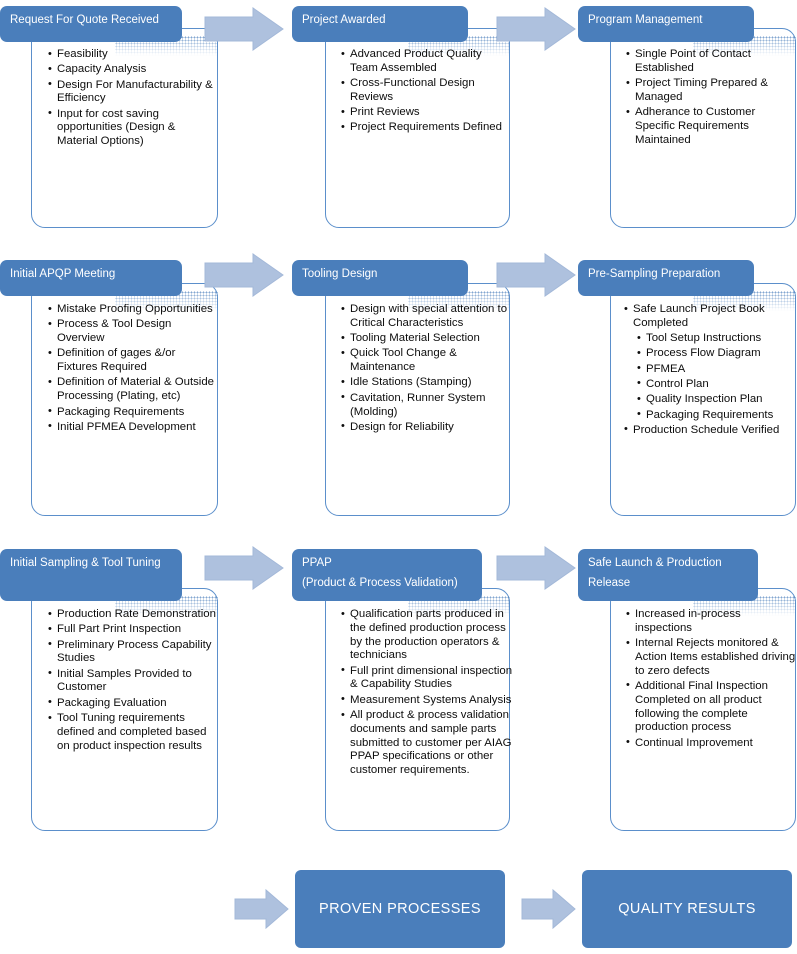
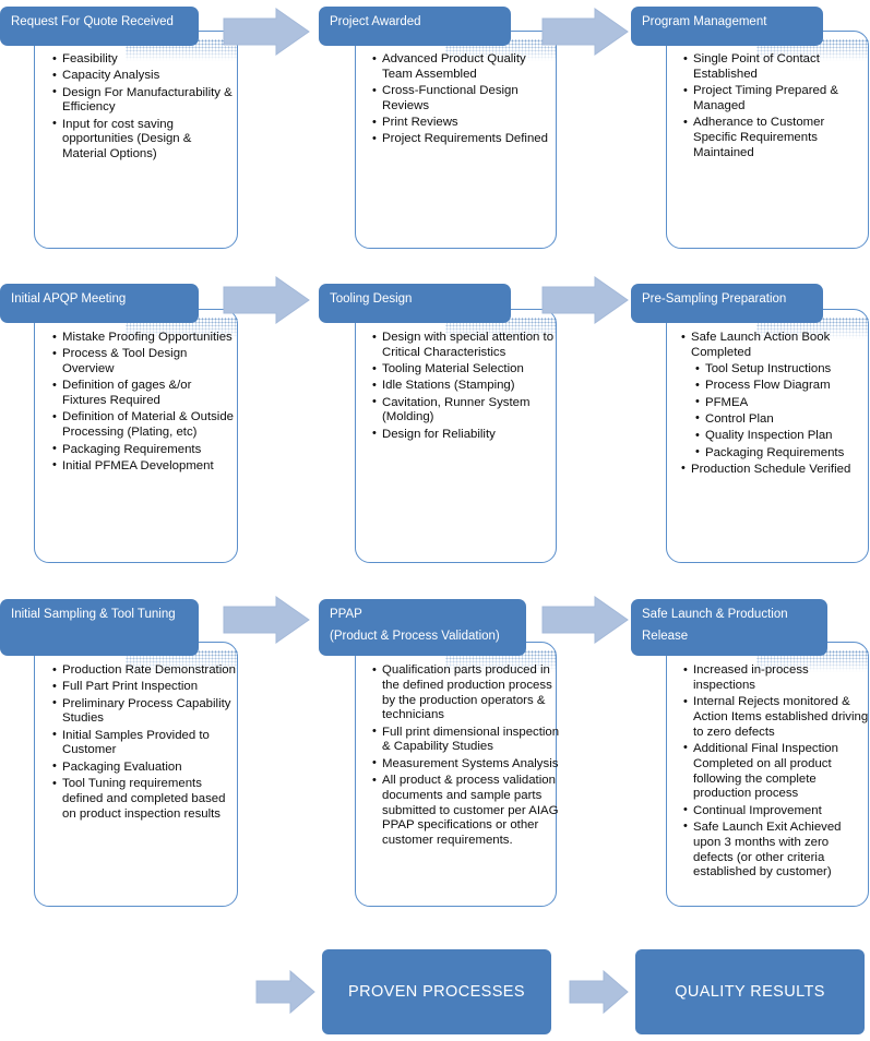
  Request For Quote Received
  Feasibility
  Capacity Analysis
  Design For Manufacturability & Efficiency
  Input for cost saving opportunities (Design & Material Options)
  Project Awarded
  Advanced Product Quality Team Assembled
  Cross-Functional Design Reviews
  Print Reviews
  Project Requirements Defined
  Program Management
  Single Point of Contact Established
  Project Timing Prepared & Managed
  Adherance to Customer Specific Requirements Maintained
  Initial APQP Meeting
  Mistake Proofing Opportunities
  Process & Tool Design Overview
  Definition of gages &/or Fixtures Required
  Definition of Material & Outside Processing (Plating, etc)
  Packaging Requirements
  Initial PFMEA Development
  Tooling Design
  Design with special attention to Critical Characteristics
  Tooling Material Selection
- Quick Tool Change & Maintenance
  Idle Stations (Stamping)
  Cavitation, Runner System (Molding)
  Design for Reliability
  Pre-Sampling Preparation
- Safe Launch Project Book Completed
+ Safe Launch Action Book Completed
  Tool Setup Instructions
  Process Flow Diagram
  PFMEA
  Control Plan
  Quality Inspection Plan
  Packaging Requirements
  Production Schedule Verified
  Initial Sampling & Tool Tuning
  Production Rate Demonstration
  Full Part Print Inspection
  Preliminary Process Capability Studies
  Initial Samples Provided to Customer
  Packaging Evaluation
  Tool Tuning requirements defined and completed based on product inspection results
  PPAP
  (Product & Process Validation)
  Qualification parts produced in the defined production process by the production operators & technicians
  Full print dimensional inspection & Capability Studies
  Measurement Systems Analysis
  All product & process validation documents and sample parts submitted to customer per AIAG PPAP specifications or other customer requirements.
  Safe Launch & Production
  Release
  Increased in-process inspections
  Internal Rejects monitored & Action Items established driving to zero defects
  Additional Final Inspection Completed on all product following the complete production process
  Continual Improvement
+ Safe Launch Exit Achieved upon 3 months with zero defects (or other criteria established by customer)
  PROVEN PROCESSES
  QUALITY RESULTS
